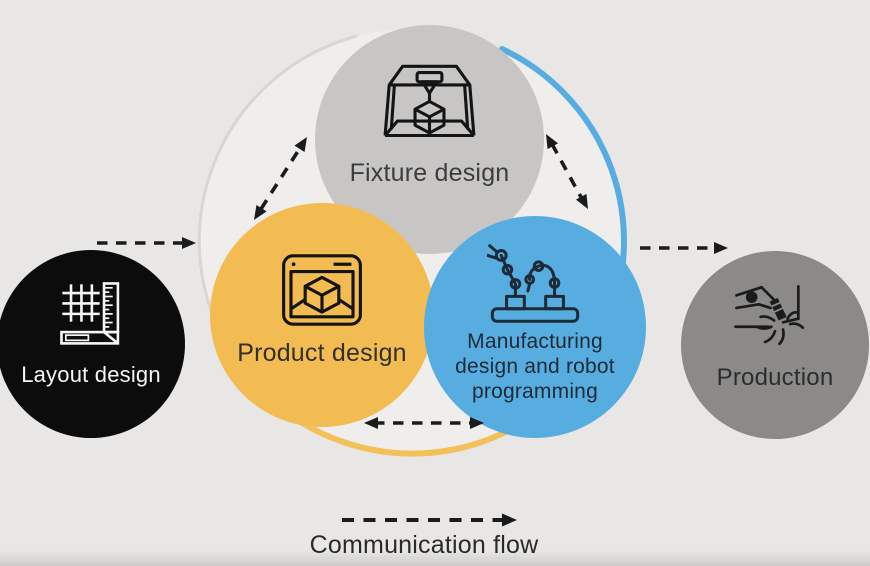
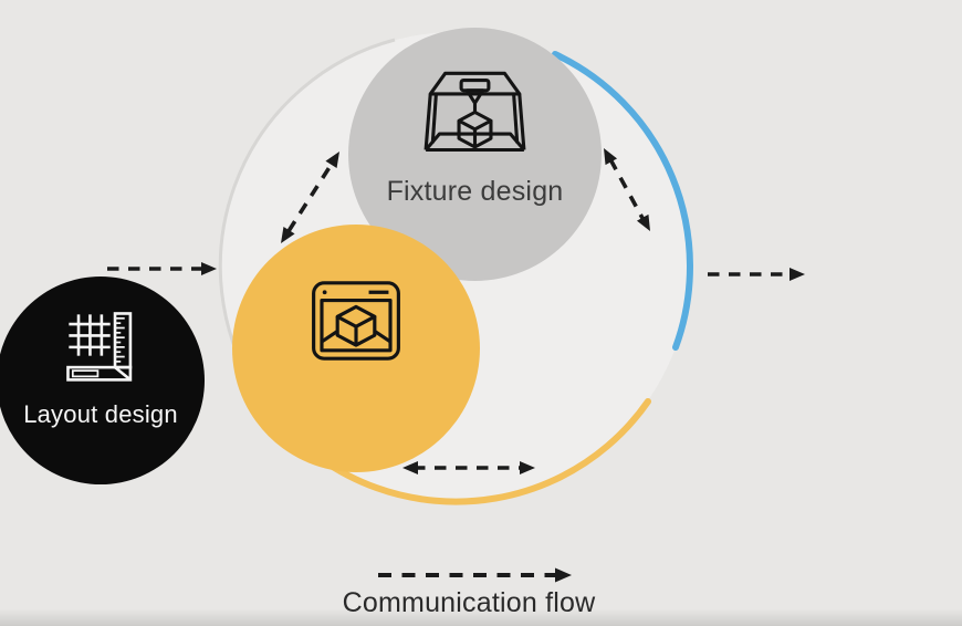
  Layout design
  Fixture design
- Product design
- Manufacturing design and robot programming
- Production
  Communication flow
